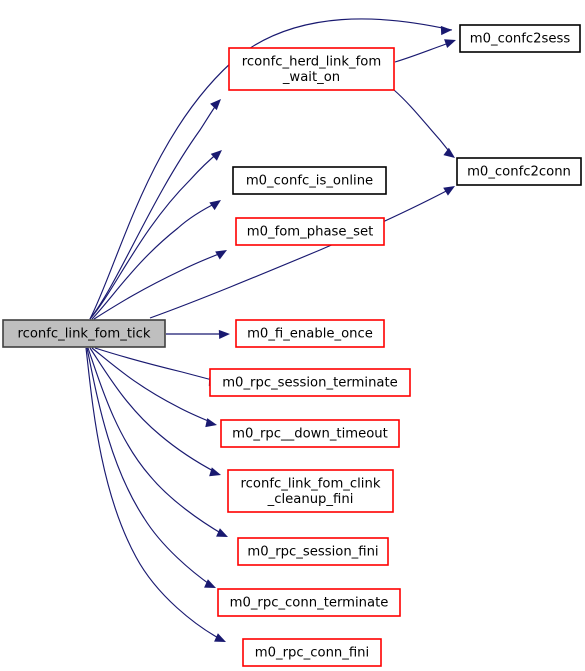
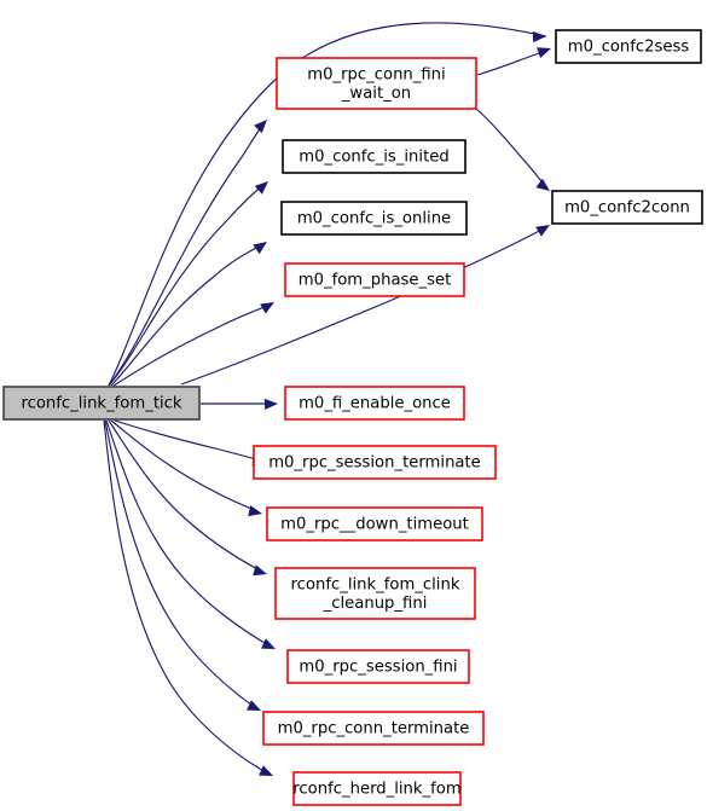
  rconfc_link_fom_tick
  m0_confc2sess
- rconfc_herd_link_fom
+ m0_rpc_conn_fini
  _wait_on
+ m0_confc_is_inited
  m0_confc2conn
  m0_confc_is_online
  m0_fom_phase_set
  m0_fi_enable_once
  m0_rpc_session_terminate
  m0_rpc__down_timeout
  rconfc_link_fom_clink
  _cleanup_fini
  m0_rpc_session_fini
  m0_rpc_conn_terminate
- m0_rpc_conn_fini
+ rconfc_herd_link_fom
